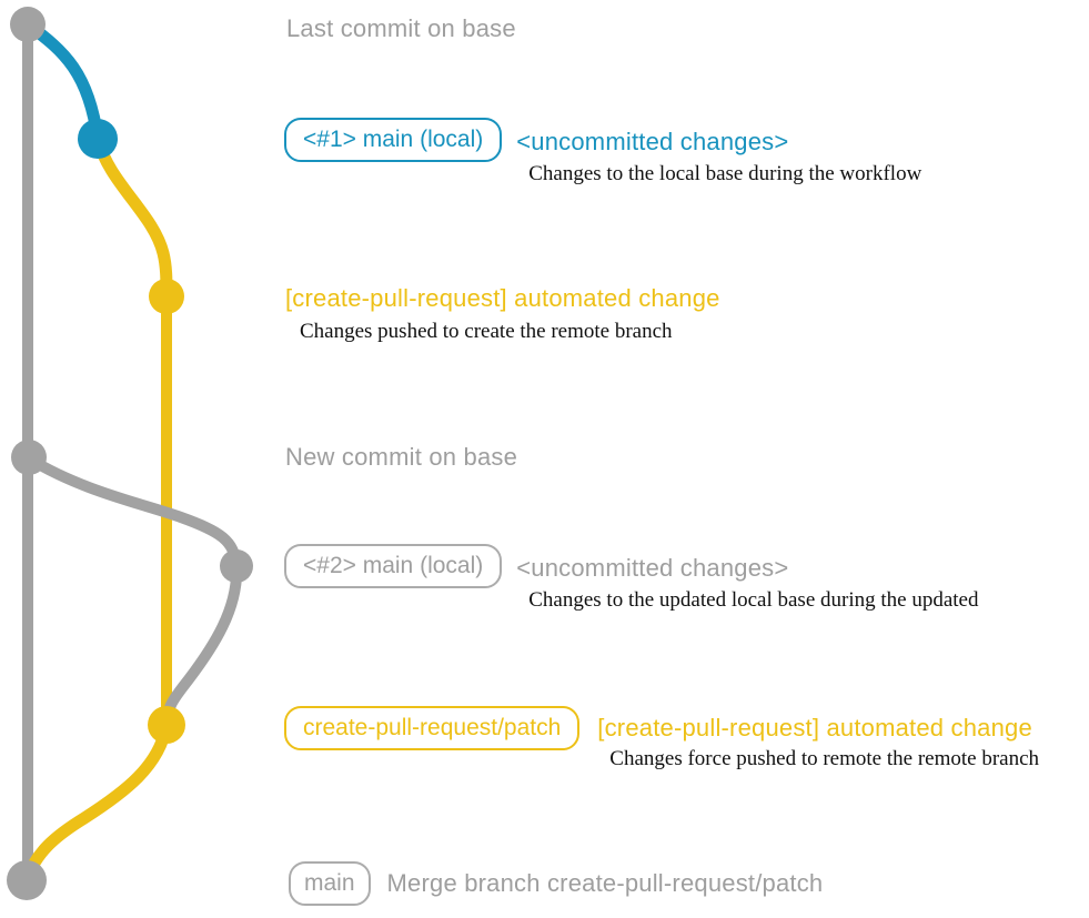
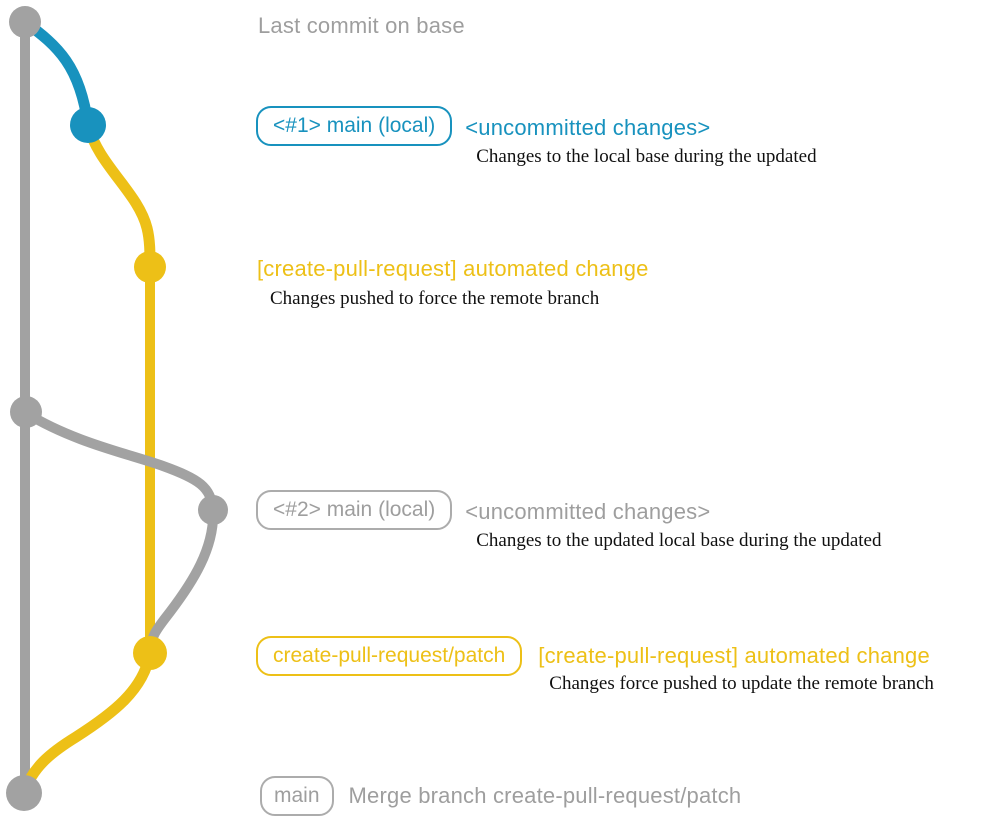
  Last commit on base
  <#1> main (local)
  <uncommitted changes>
- Changes to the local base during the workflow
+ Changes to the local base during the updated
  [create-pull-request] automated change
- Changes pushed to create the remote branch
+ Changes pushed to force the remote branch
- New commit on base
  <#2> main (local)
  <uncommitted changes>
  Changes to the updated local base during the updated
  create-pull-request/patch
  [create-pull-request] automated change
- Changes force pushed to remote the remote branch
+ Changes force pushed to update the remote branch
  main
  Merge branch create-pull-request/patch
